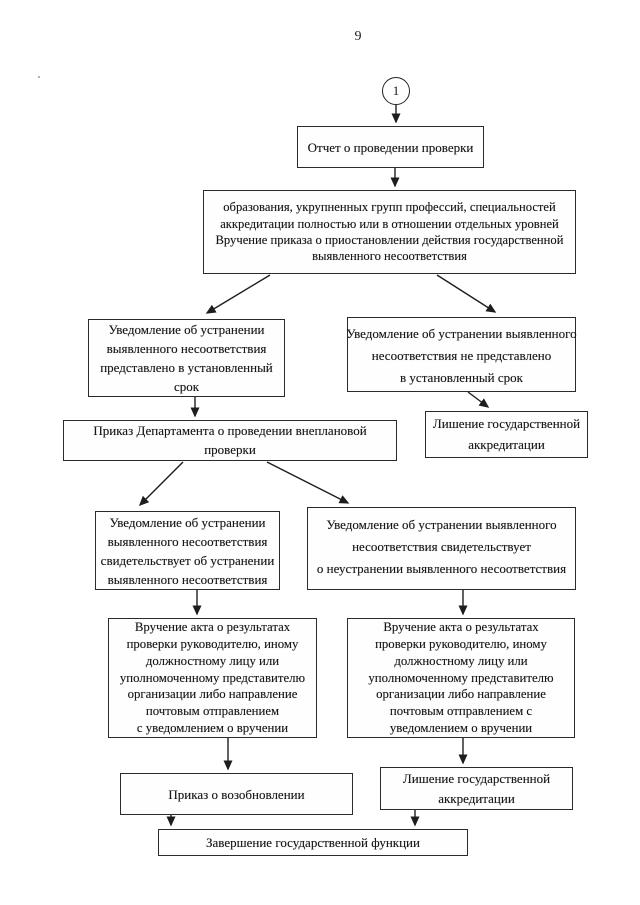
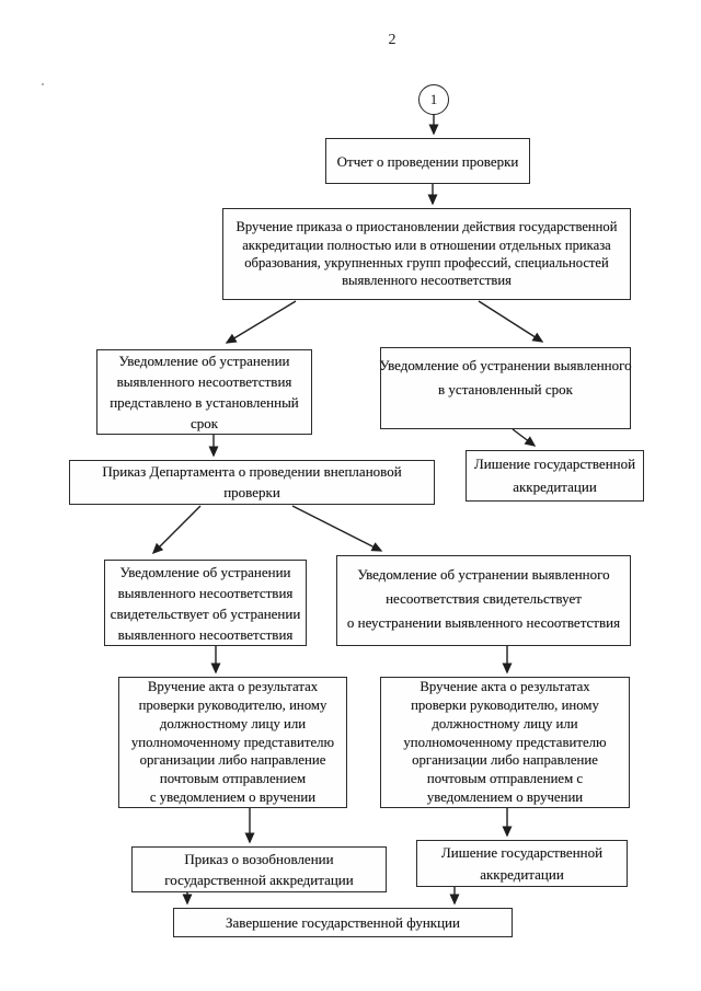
- 9
+ 2
  1
  Отчет о проведении проверки
- образования, укрупненных групп профессий, специальностей
+ Вручение приказа о приостановлении действия государственной
- аккредитации полностью или в отношении отдельных уровней
+ аккредитации полностью или в отношении отдельных приказа
- Вручение приказа о приостановлении действия государственной
+ образования, укрупненных групп профессий, специальностей
  выявленного несоответствия
  Уведомление об устранении
  выявленного несоответствия
  представлено в установленный
  срок
  Уведомление об устранении выявленного
- несоответствия не представлено
  в установленный срок
  Приказ Департамента о проведении внеплановой
  проверки
  Лишение государственной
  аккредитации
  Уведомление об устранении
  выявленного несоответствия
  свидетельствует об устранении
  выявленного несоответствия
  Уведомление об устранении выявленного
  несоответствия свидетельствует
  о неустранении выявленного несоответствия
  Вручение акта о результатах
  проверки руководителю, иному
  должностному лицу или
  уполномоченному представителю
  организации либо направление
  почтовым отправлением
  с уведомлением о вручении
  Вручение акта о результатах
  проверки руководителю, иному
  должностному лицу или
  уполномоченному представителю
  организации либо направление
  почтовым отправлением с
  уведомлением о вручении
  Приказ о возобновлении
+ государственной аккредитации
  Лишение государственной
  аккредитации
  Завершение государственной функции
